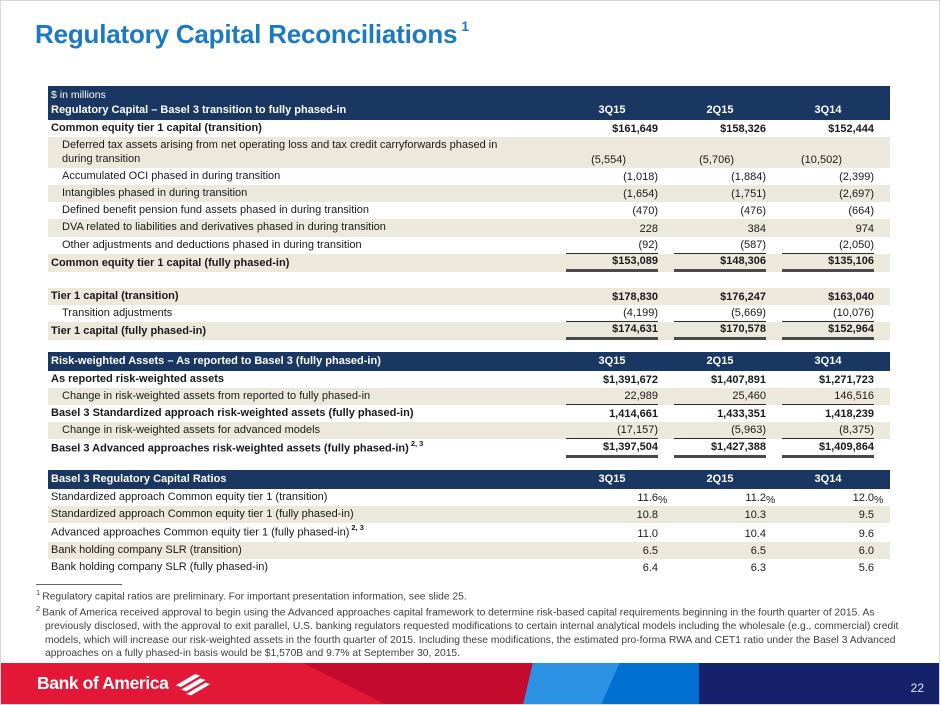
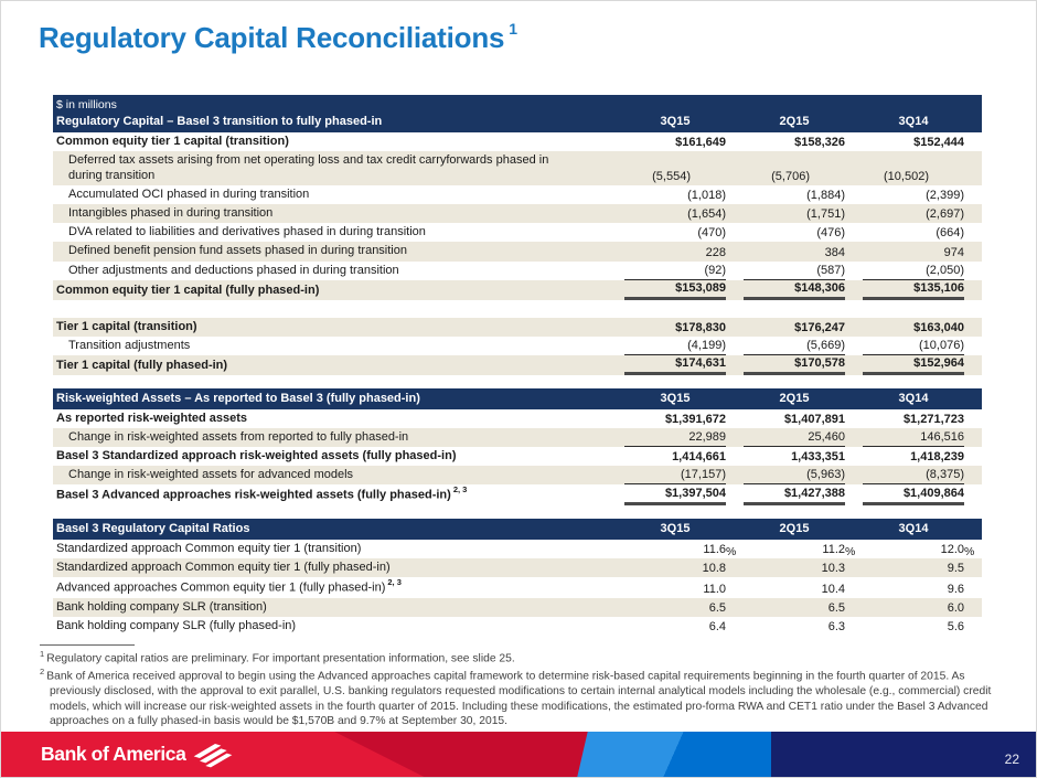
  Regulatory Capital Reconciliations 1
  $ in millions
  Regulatory Capital – Basel 3 transition to fully phased-in
  3Q15
  2Q15
  3Q14
  Common equity tier 1 capital (transition)
  $161,649
  $158,326
  $152,444
  Deferred tax assets arising from net operating loss and tax credit carryforwards phased in during transition
  (5,554)
  (5,706)
  (10,502)
  Accumulated OCI phased in during transition
  (1,018)
  (1,884)
  (2,399)
  Intangibles phased in during transition
  (1,654)
  (1,751)
  (2,697)
- Defined benefit pension fund assets phased in during transition
+ DVA related to liabilities and derivatives phased in during transition
  (470)
  (476)
  (664)
- DVA related to liabilities and derivatives phased in during transition
+ Defined benefit pension fund assets phased in during transition
  228
  384
  974
  Other adjustments and deductions phased in during transition
  (92)
  (587)
  (2,050)
  Common equity tier 1 capital (fully phased-in)
  $153,089
  $148,306
  $135,106
  Tier 1 capital (transition)
  $178,830
  $176,247
  $163,040
  Transition adjustments
  (4,199)
  (5,669)
  (10,076)
  Tier 1 capital (fully phased-in)
  $174,631
  $170,578
  $152,964
  Risk-weighted Assets – As reported to Basel 3 (fully phased-in)
  3Q15
  2Q15
  3Q14
  As reported risk-weighted assets
  $1,391,672
  $1,407,891
  $1,271,723
  Change in risk-weighted assets from reported to fully phased-in
  22,989
  25,460
  146,516
  Basel 3 Standardized approach risk-weighted assets (fully phased-in)
  1,414,661
  1,433,351
  1,418,239
  Change in risk-weighted assets for advanced models
  (17,157)
  (5,963)
  (8,375)
  Basel 3 Advanced approaches risk-weighted assets (fully phased-in) 2, 3
  $1,397,504
  $1,427,388
  $1,409,864
  Basel 3 Regulatory Capital Ratios
  3Q15
  2Q15
  3Q14
  Standardized approach Common equity tier 1 (transition)
  11.6
  %
  11.2
  %
  12.0
  %
  Standardized approach Common equity tier 1 (fully phased-in)
  10.8
  10.3
  9.5
  Advanced approaches Common equity tier 1 (fully phased-in) 2, 3
  11.0
  10.4
  9.6
  Bank holding company SLR (transition)
  6.5
  6.5
  6.0
  Bank holding company SLR (fully phased-in)
  6.4
  6.3
  5.6
  1 Regulatory capital ratios are preliminary. For important presentation information, see slide 25.
  2 Bank of America received approval to begin using the Advanced approaches capital framework to determine risk-based capital requirements beginning in the fourth quarter of 2015. As previously disclosed, with the approval to exit parallel, U.S. banking regulators requested modifications to certain internal analytical models including the wholesale (e.g., commercial) credit models, which will increase our risk-weighted assets in the fourth quarter of 2015. Including these modifications, the estimated pro-forma RWA and CET1 ratio under the Basel 3 Advanced approaches on a fully phased-in basis would be $1,570B and 9.7% at September 30, 2015.
  22
  Bank of America
